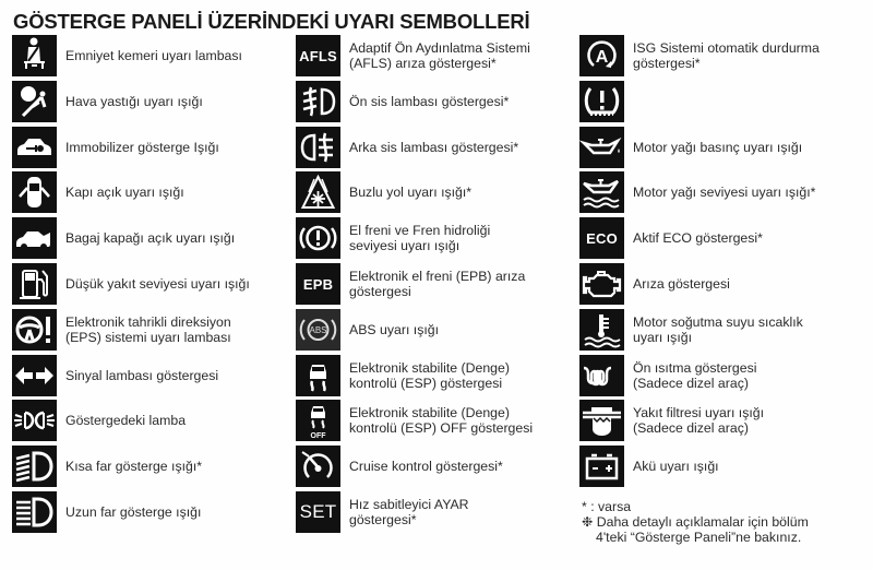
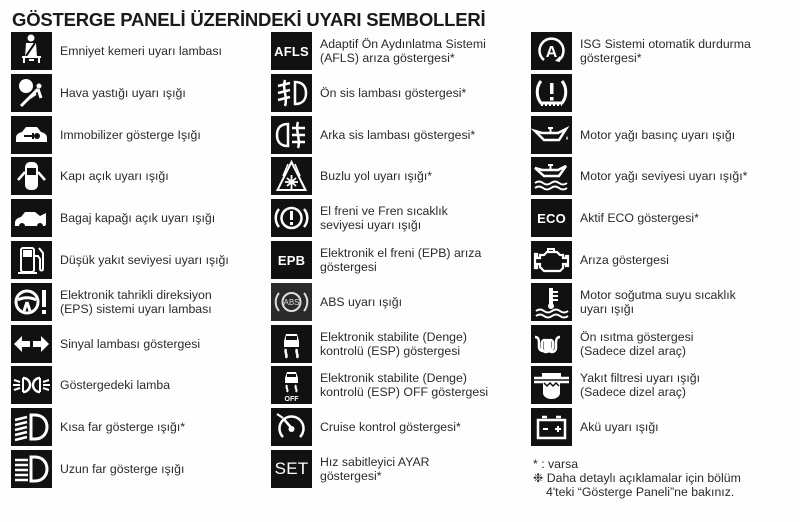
  GÖSTERGE PANELİ ÜZERİNDEKİ UYARI SEMBOLLERİ
  Emniyet kemeri uyarı lambası
  Hava yastığı uyarı ışığı
  Immobilizer gösterge Işığı
  Kapı açık uyarı ışığı
  Bagaj kapağı açık uyarı ışığı
  Düşük yakıt seviyesi uyarı ışığı
  Elektronik tahrikli direksiyon
  (EPS) sistemi uyarı lambası
  Sinyal lambası göstergesi
  Göstergedeki lamba
  Kısa far gösterge ışığı*
  Uzun far gösterge ışığı
  AFLS
  Adaptif Ön Aydınlatma Sistemi
  (AFLS) arıza göstergesi*
  Ön sis lambası göstergesi*
  Arka sis lambası göstergesi*
  Buzlu yol uyarı ışığı*
- El freni ve Fren hidroliği
+ El freni ve Fren sıcaklık
  seviyesi uyarı ışığı
  EPB
  Elektronik el freni (EPB) arıza
  göstergesi
  ABS
  ABS uyarı ışığı
  Elektronik stabilite (Denge)
  kontrolü (ESP) göstergesi
  Elektronik stabilite (Denge)
  kontrolü (ESP) OFF göstergesi
  Cruise kontrol göstergesi*
  SET
  Hız sabitleyici AYAR
  göstergesi*
  A
  ISG Sistemi otomatik durdurma
  göstergesi*
  Motor yağı basınç uyarı ışığı
  Motor yağı seviyesi uyarı ışığı*
  ECO
  Aktif ECO göstergesi*
  Arıza göstergesi
  Motor soğutma suyu sıcaklık
  uyarı ışığı
  Ön ısıtma göstergesi
  (Sadece dizel araç)
  Yakıt filtresi uyarı ışığı
  (Sadece dizel araç)
  Akü uyarı ışığı
  * : varsa
  ❉ Daha detaylı açıklamalar için bölüm
  4'teki “Gösterge Paneli”ne bakınız.
